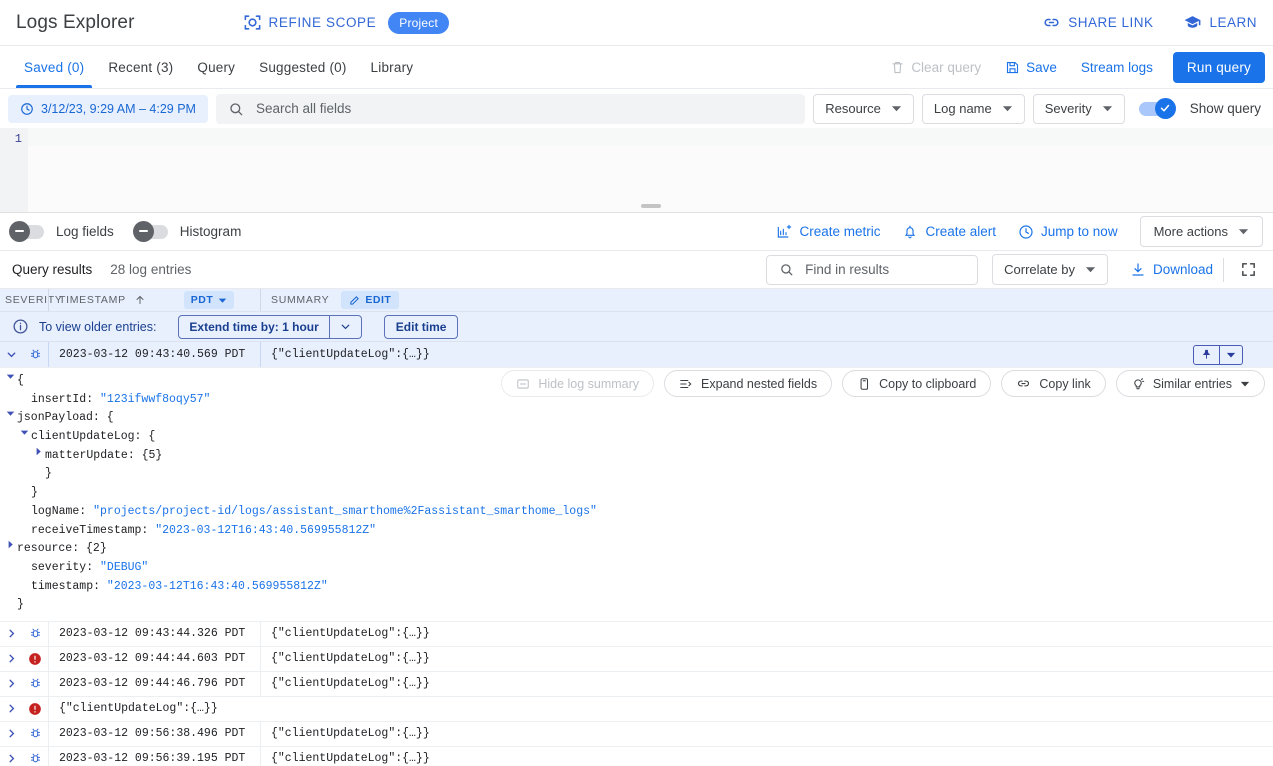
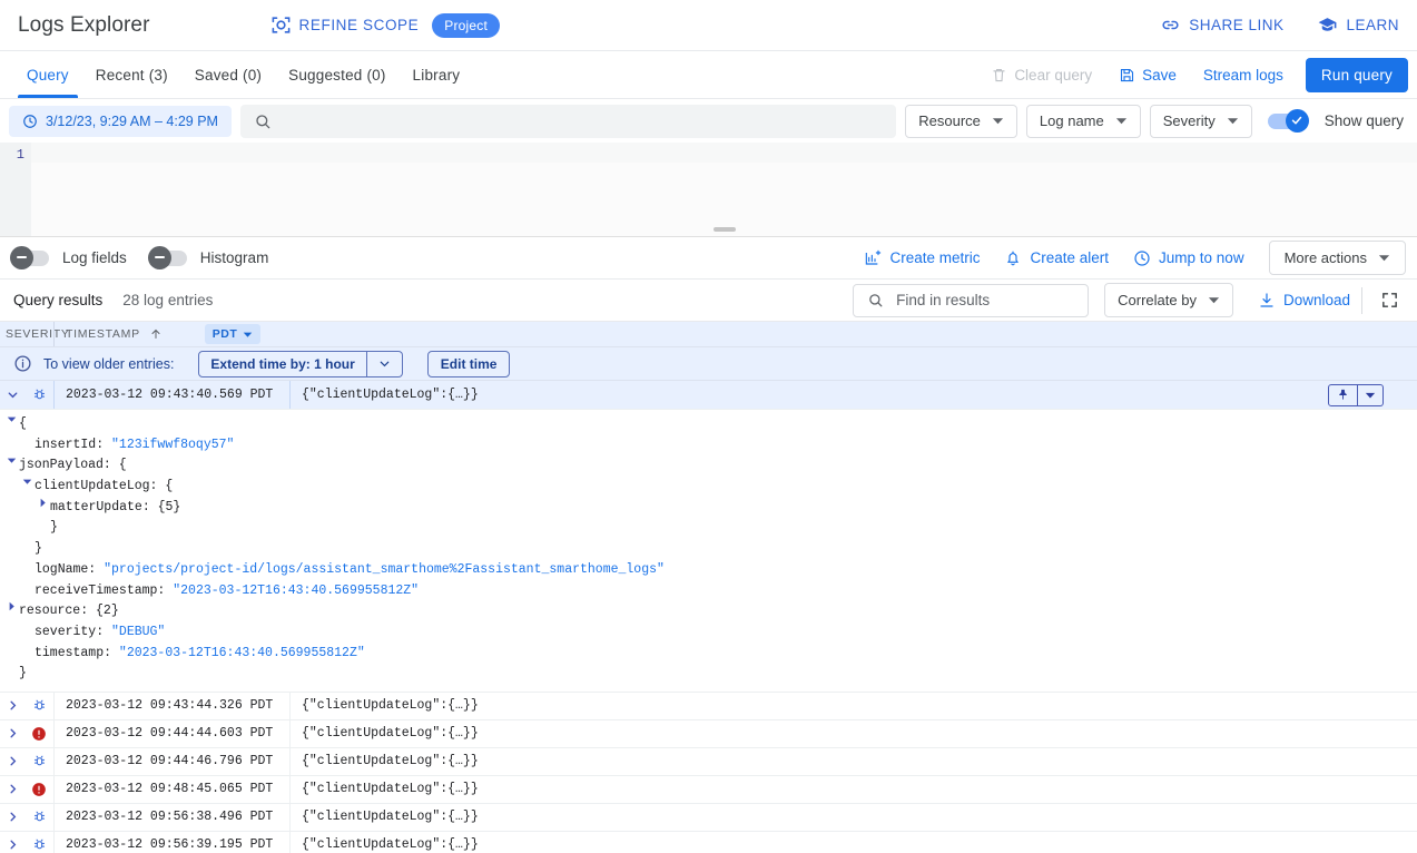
  Logs Explorer
  REFINE SCOPE
  Project
  SHARE LINK
  LEARN
- Saved (0)
+ Query
  Recent (3)
- Query
+ Saved (0)
  Suggested (0)
  Library
  Clear query
  Save
  Stream logs
  Run query
  3/12/23, 9:29 AM – 4:29 PM
- Search all fields
  Resource
  Log name
  Severity
  Show query
  1
  Log fields
  Histogram
  Create metric
  Create alert
  Jump to now
  More actions
  Query results
  28 log entries
  Find in results
  Correlate by
  Download
  SEVERIT
  TIMESTAMP
  PDT
- SUMMARY
- EDIT
  To view older entries:
  Extend time by: 1 hour
  Edit time
  2023-03-12 09:43:40.569 PDT
  {"clientUpdateLog":{…}}
- Hide log summary
- Expand nested fields
- Copy to clipboard
- Copy link
- Similar entries
  {
  insertId: "123ifwwf8oqy57"
  jsonPayload: {
  clientUpdateLog: {
  matterUpdate: {5}
  }
  }
  logName: "projects/project-id/logs/assistant_smarthome%2Fassistant_smarthome_logs"
  receiveTimestamp: "2023-03-12T16:43:40.569955812Z"
  resource: {2}
  severity: "DEBUG"
  timestamp: "2023-03-12T16:43:40.569955812Z"
  }
  2023-03-12 09:43:44.326 PDT
  {"clientUpdateLog":{…}}
  2023-03-12 09:44:44.603 PDT
  {"clientUpdateLog":{…}}
  2023-03-12 09:44:46.796 PDT
  {"clientUpdateLog":{…}}
+ 2023-03-12 09:48:45.065 PDT
  {"clientUpdateLog":{…}}
  2023-03-12 09:56:38.496 PDT
  {"clientUpdateLog":{…}}
  2023-03-12 09:56:39.195 PDT
  {"clientUpdateLog":{…}}
